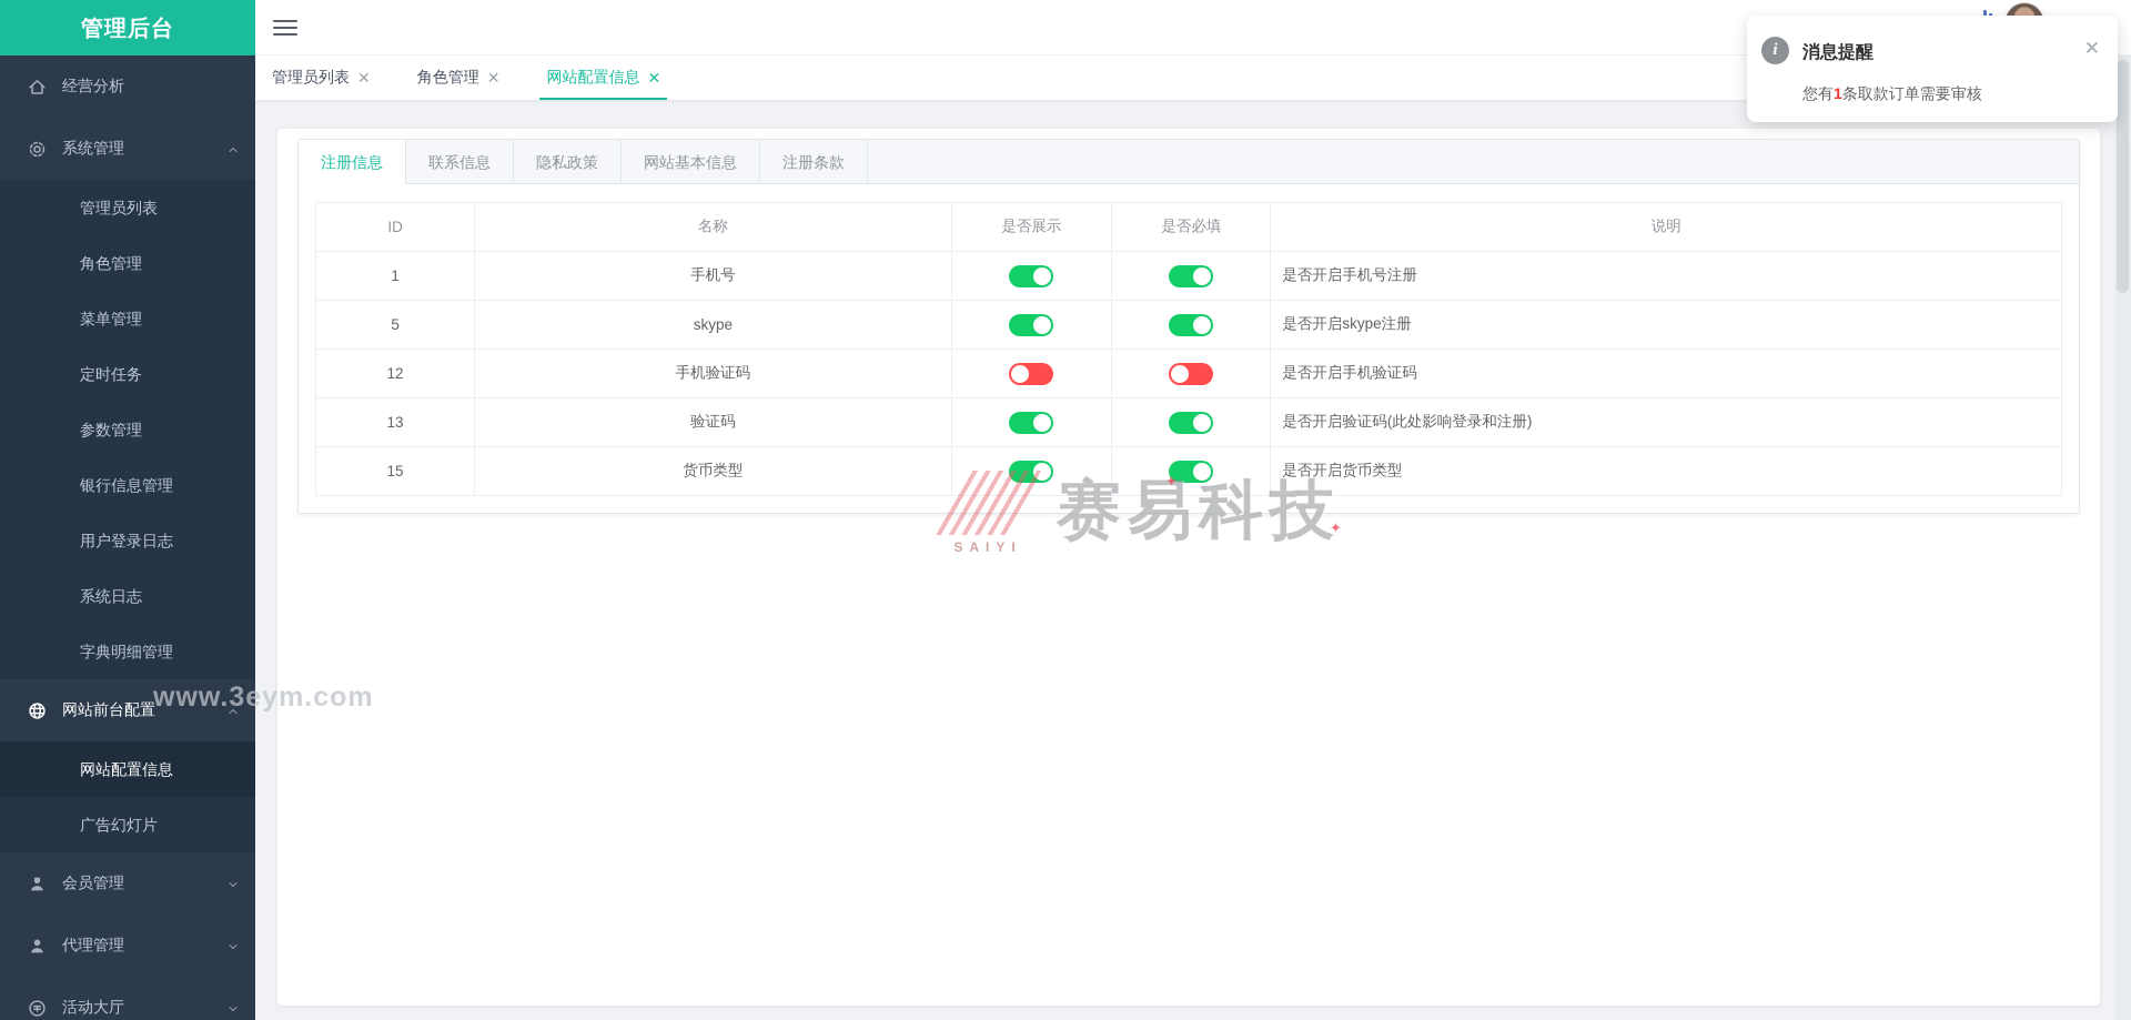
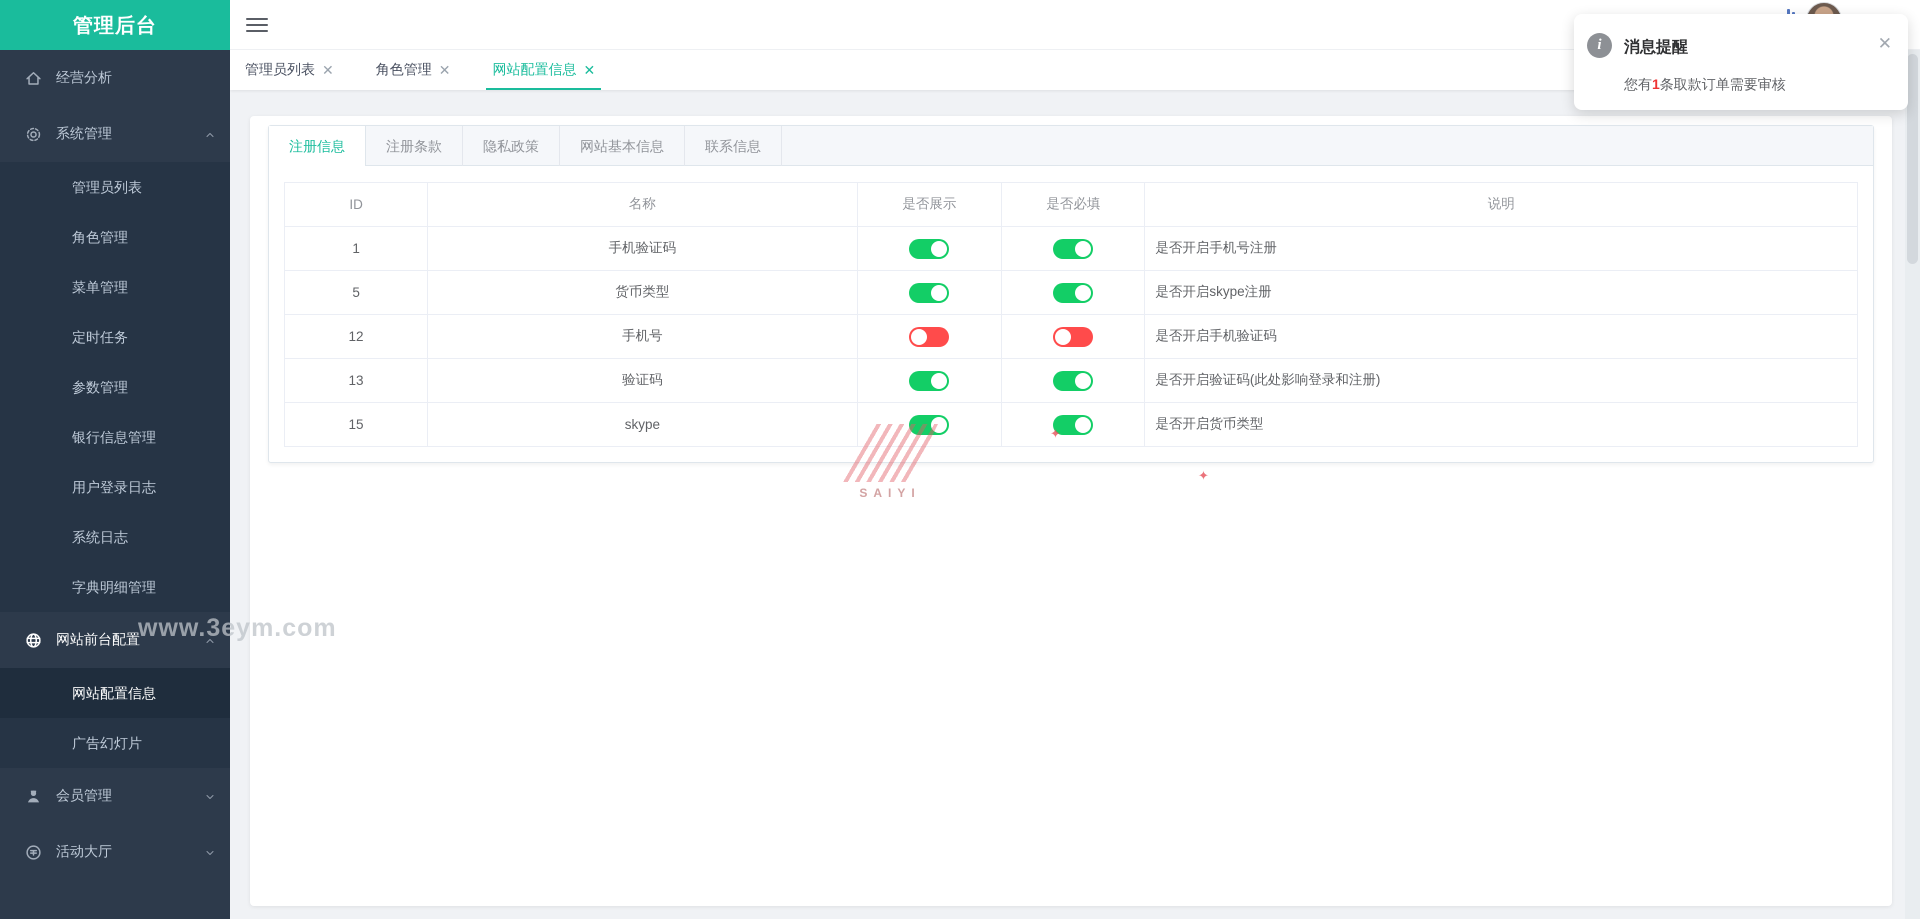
  管理后台
  经营分析
  系统管理
  管理员列表
  角色管理
  菜单管理
  定时任务
  参数管理
  银行信息管理
  用户登录日志
  系统日志
  字典明细管理
  网站前台配置
  网站配置信息
  广告幻灯片
  会员管理
- 代理管理
  活动大厅
  管理员列表
  ✕
  角色管理
  ✕
  网站配置信息
  ✕
  注册信息
- 联系信息
+ 注册条款
  隐私政策
  网站基本信息
- 注册条款
+ 联系信息
  ID	名称	是否展示	是否必填	说明
- 1	手机号			是否开启手机号注册
+ 1	手机验证码			是否开启手机号注册
- 5	skype			是否开启skype注册
+ 5	货币类型			是否开启skype注册
- 12	手机验证码			是否开启手机验证码
+ 12	手机号			是否开启手机验证码
  13	验证码			是否开启验证码(此处影响登录和注册)
- 15	货币类型			是否开启货币类型
+ 15	skype			是否开启货币类型
  www.3eym.com
  SAIYI
- 赛易科技
  ✦
  ✦
  i
  消息提醒
  ✕
  您有1条取款订单需要审核
